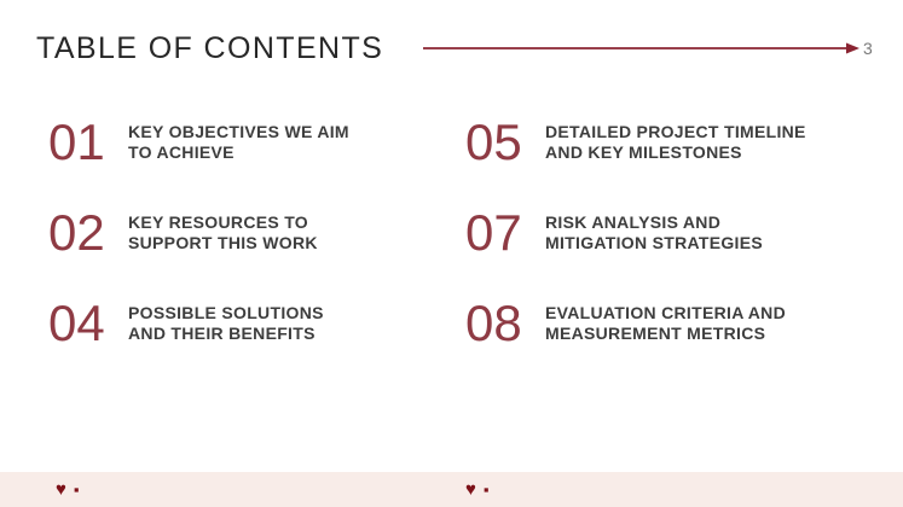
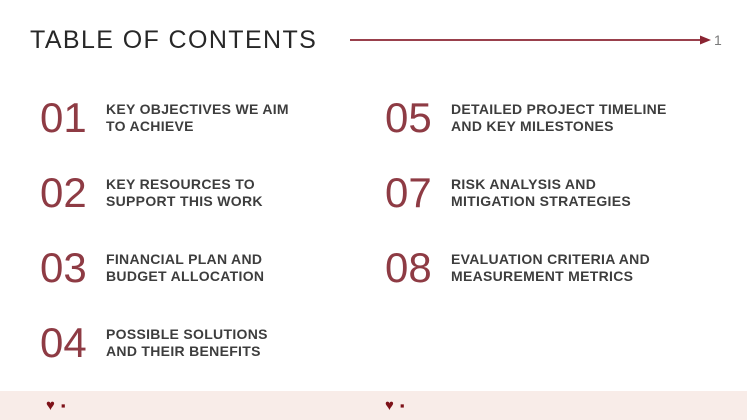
  TABLE OF CONTENTS
- 3
+ 1
  01
  KEY OBJECTIVES WE AIM
  TO ACHIEVE
  02
  KEY RESOURCES TO
  SUPPORT THIS WORK
+ 03
+ FINANCIAL PLAN AND
+ BUDGET ALLOCATION
  04
  POSSIBLE SOLUTIONS
  AND THEIR BENEFITS
  05
  DETAILED PROJECT TIMELINE
  AND KEY MILESTONES
  07
  RISK ANALYSIS AND
  MITIGATION STRATEGIES
  08
  EVALUATION CRITERIA AND
  MEASUREMENT METRICS
  ♥
  ▪
  ♥
  ▪
